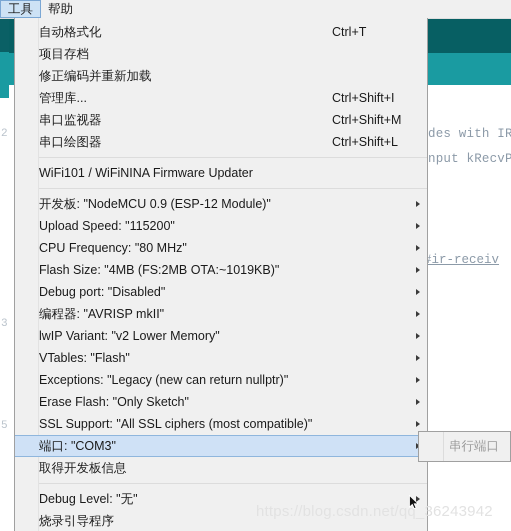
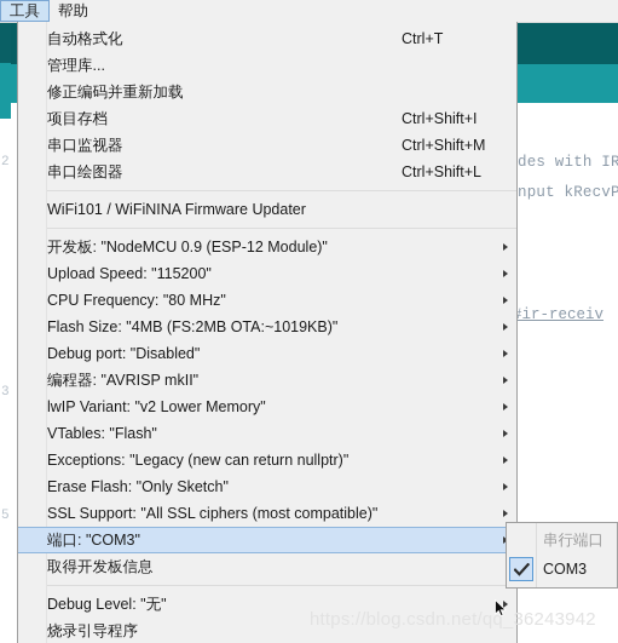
  des with IR
  nput kRecvP
  ir-receiv
  2
  3
  5
  工具
  帮助
  自动格式化
  Ctrl+T
- 项目存档
+ 管理库...
  修正编码并重新加载
- 管理库...
+ 项目存档
  Ctrl+Shift+I
  串口监视器
  Ctrl+Shift+M
  串口绘图器
  Ctrl+Shift+L
  WiFi101 / WiFiNINA Firmware Updater
  开发板: "NodeMCU 0.9 (ESP-12 Module)"
  Upload Speed: "115200"
  CPU Frequency: "80 MHz"
  Flash Size: "4MB (FS:2MB OTA:~1019KB)"
  Debug port: "Disabled"
  编程器: "AVRISP mkII"
  lwIP Variant: "v2 Lower Memory"
  VTables: "Flash"
  Exceptions: "Legacy (new can return nullptr)"
  Erase Flash: "Only Sketch"
  SSL Support: "All SSL ciphers (most compatible)"
  端口: "COM3"
  取得开发板信息
  Debug Level: "无"
  烧录引导程序
  串行端口
+ COM3
  https://blog.csdn.net/qq_36243942
